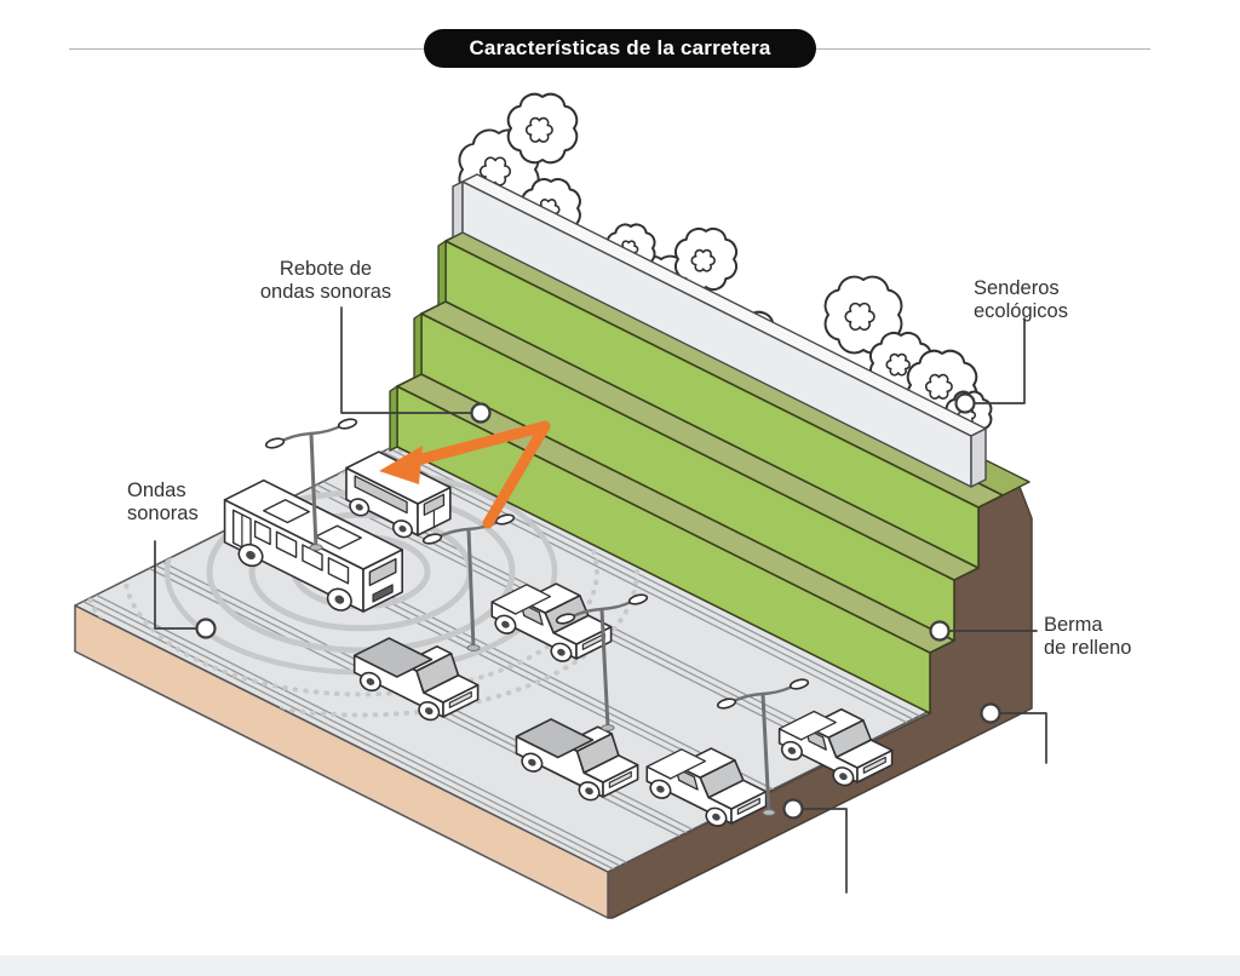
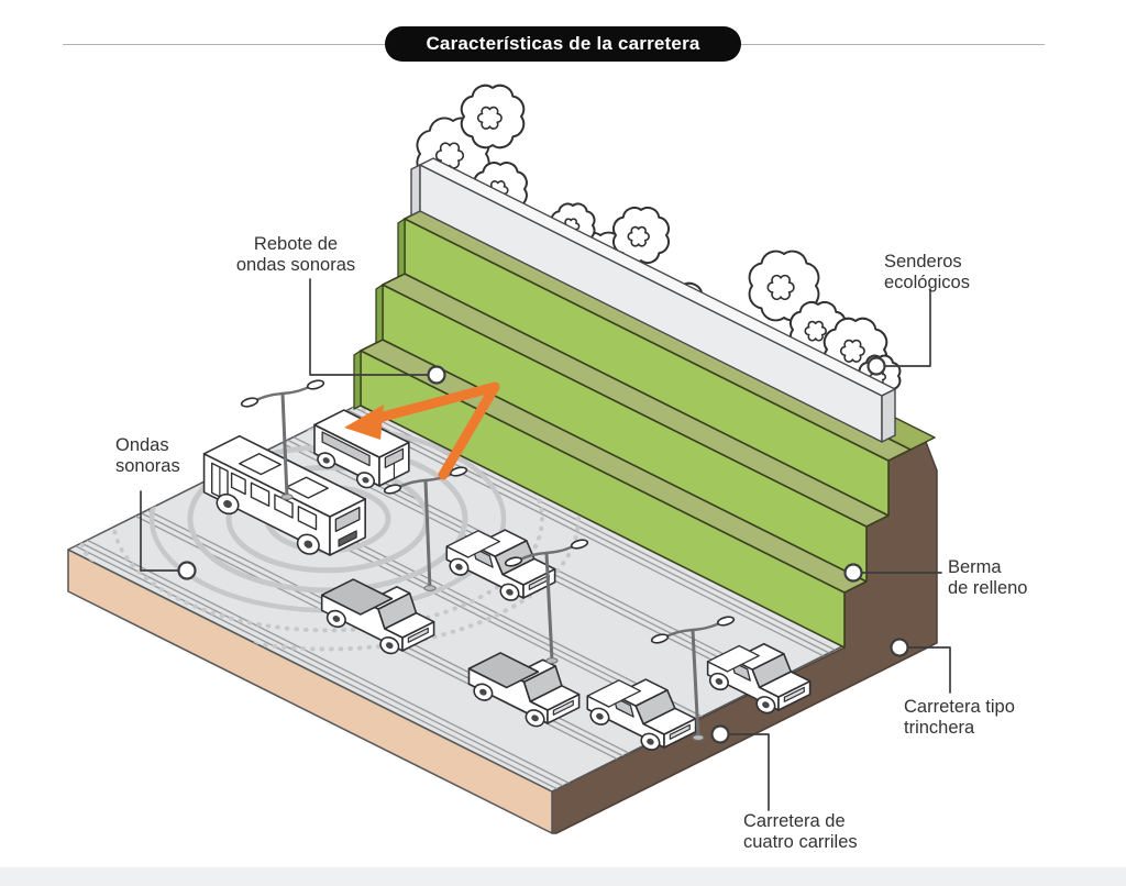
  Características de la carretera
  Rebote de
  ondas sonoras
  Senderos
  ecológicos
  Ondas
  sonoras
  Berma
  de relleno
+ Carretera tipo
+ trinchera
+ Carretera de
+ cuatro carriles
